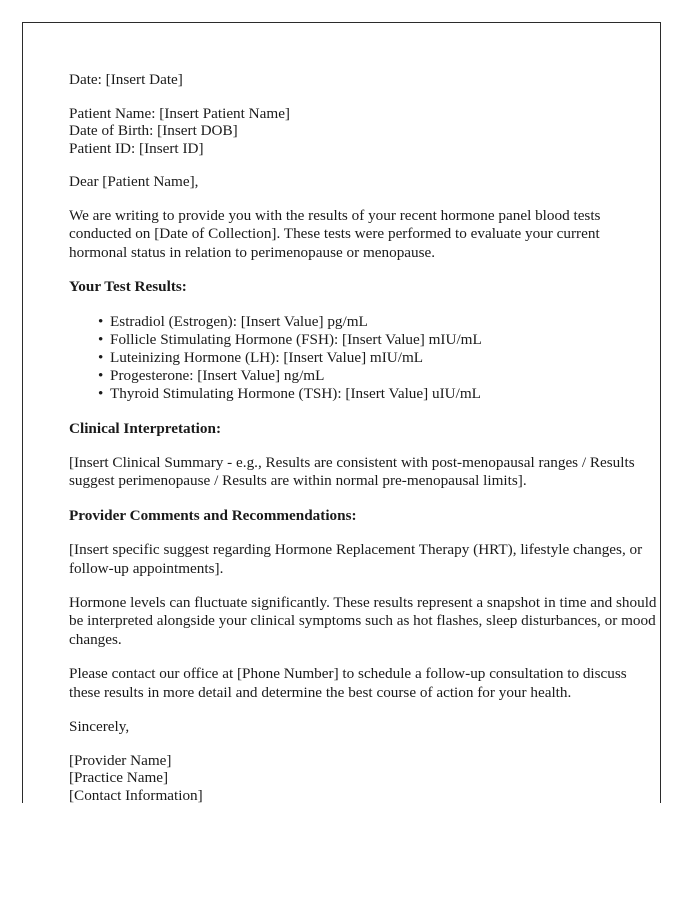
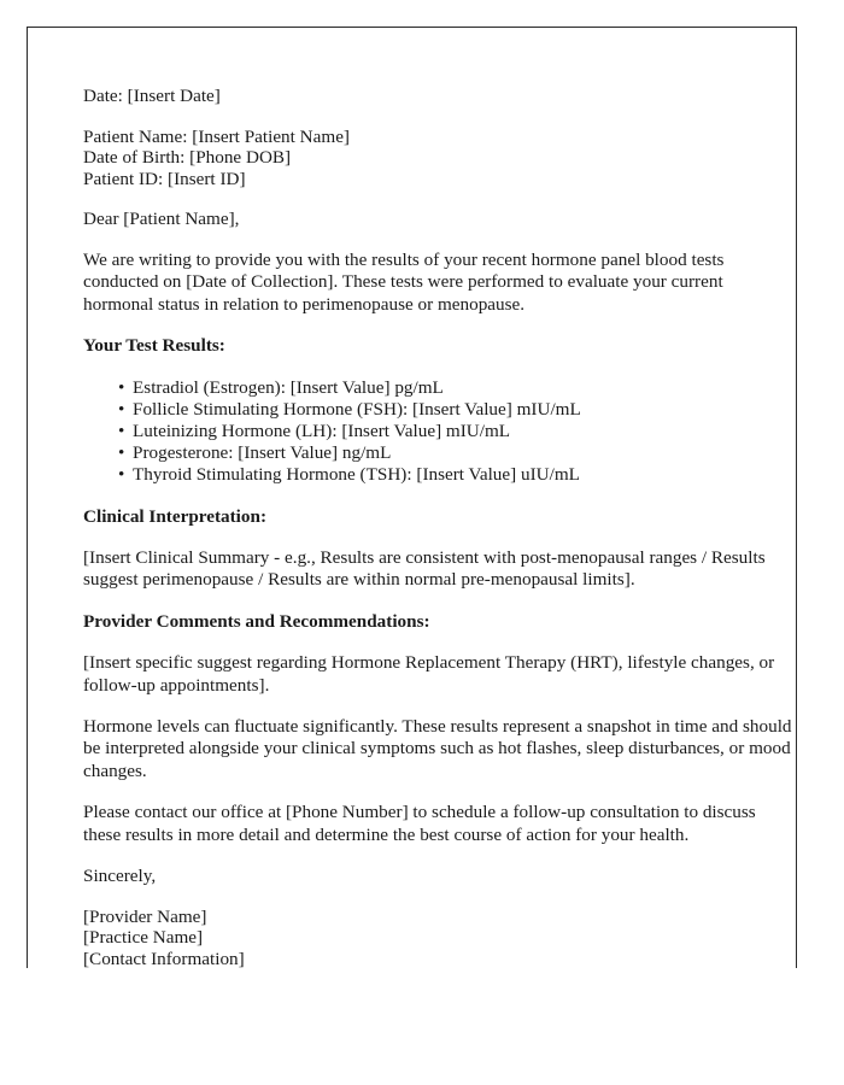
  Date: [Insert Date]
  Patient Name: [Insert Patient Name]
- Date of Birth: [Insert DOB]
+ Date of Birth: [Phone DOB]
  Patient ID: [Insert ID]
  Dear [Patient Name],
  We are writing to provide you with the results of your recent hormone panel blood tests conducted on [Date of Collection]. These tests were performed to evaluate your current hormonal status in relation to perimenopause or menopause.
  Your Test Results:
  •
  Estradiol (Estrogen): [Insert Value] pg/mL
  •
  Follicle Stimulating Hormone (FSH): [Insert Value] mIU/mL
  •
  Luteinizing Hormone (LH): [Insert Value] mIU/mL
  •
  Progesterone: [Insert Value] ng/mL
  •
  Thyroid Stimulating Hormone (TSH): [Insert Value] uIU/mL
  Clinical Interpretation:
  [Insert Clinical Summary - e.g., Results are consistent with post-menopausal ranges / Results suggest perimenopause / Results are within normal pre-menopausal limits].
  Provider Comments and Recommendations:
  [Insert specific suggest regarding Hormone Replacement Therapy (HRT), lifestyle changes, or follow-up appointments].
  Hormone levels can fluctuate significantly. These results represent a snapshot in time and should be interpreted alongside your clinical symptoms such as hot flashes, sleep disturbances, or mood changes.
  Please contact our office at [Phone Number] to schedule a follow-up consultation to discuss these results in more detail and determine the best course of action for your health.
  Sincerely,
  [Provider Name]
  [Practice Name]
  [Contact Information]
